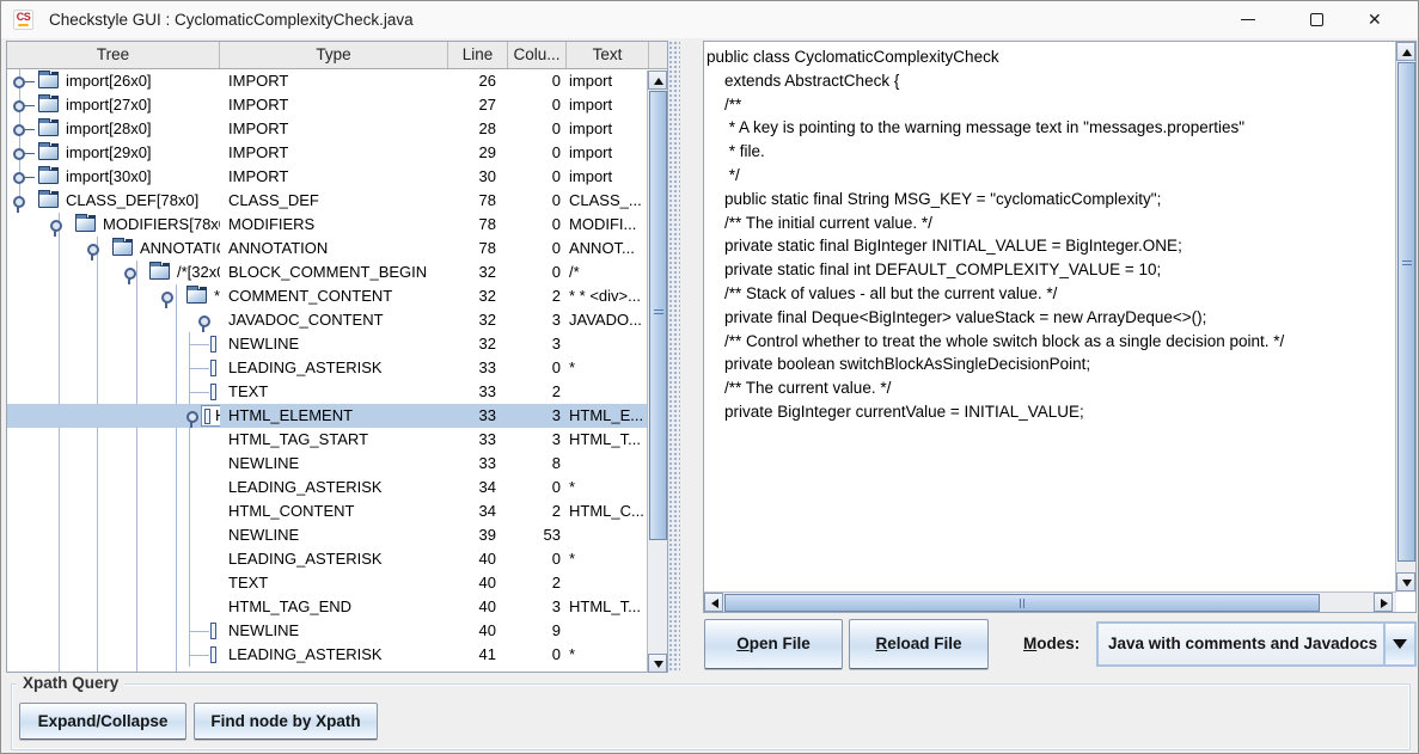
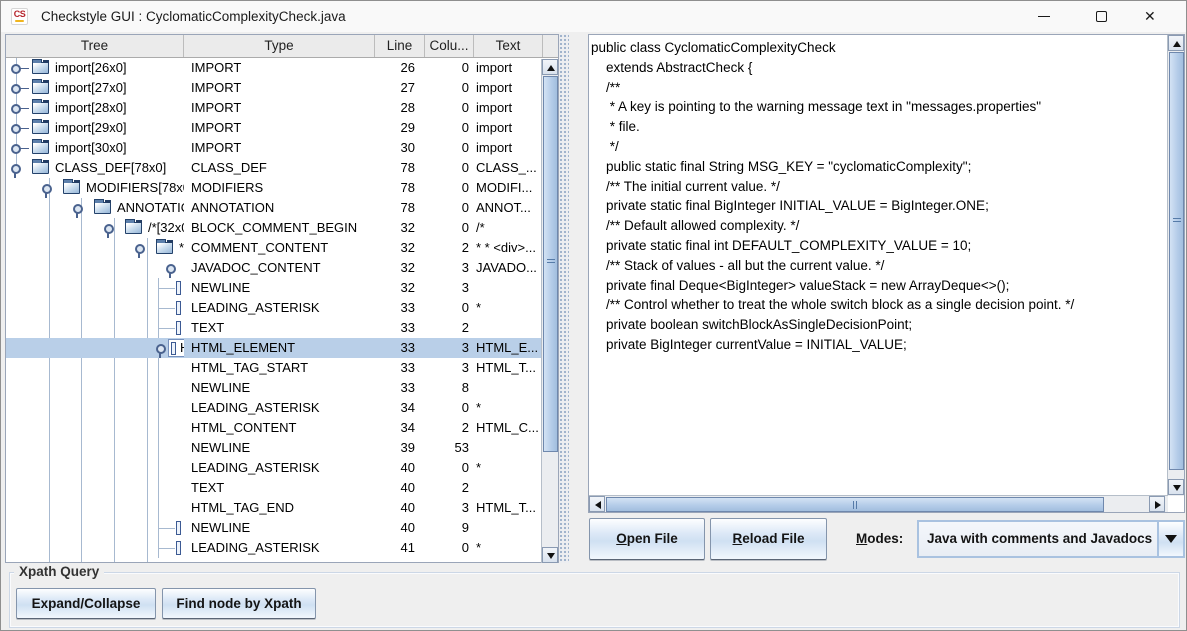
  CS
  Checkstyle GUI : CyclomaticComplexityCheck.java
  ✕
  Tree
  Type
  Line
  Colu...
  Text
  import[26x0]
  IMPORT
  26
  0
  import
  import[27x0]
  IMPORT
  27
  0
  import
  import[28x0]
  IMPORT
  28
  0
  import
  import[29x0]
  IMPORT
  29
  0
  import
  import[30x0]
  IMPORT
  30
  0
  import
  CLASS_DEF[78x0]
  CLASS_DEF
  78
  0
  CLASS_...
  MODIFIERS[78x
  MODIFIERS
  78
  0
  MODIFI...
  ANNOTATION
  78
  0
  ANNOT...
  /*[32x
  BLOCK_COMMENT_BEGIN
  32
  0
  /*
  COMMENT_CONTENT
  32
  2
  * * <div>...
  JAVADOC_CONTENT
  32
  3
  JAVADO...
  NEWLINE
  32
  3
  LEADING_ASTERISK
  33
  0
  *
  TEXT
  33
  2
  HTML_ELEMENT
  33
  3
  HTML_E...
  HTML_TAG_START
  33
  3
  HTML_T...
  NEWLINE
  33
  8
  LEADING_ASTERISK
  34
  0
  *
  HTML_CONTENT
  34
  2
  HTML_C...
  NEWLINE
  39
  53
  LEADING_ASTERISK
  40
  0
  *
  TEXT
  40
  2
  HTML_TAG_END
  40
  3
  HTML_T...
  NEWLINE
  40
  9
  LEADING_ASTERISK
  41
  0
  *
  public class CyclomaticComplexityCheck
  extends AbstractCheck {
  /**
  * A key is pointing to the warning message text in "messages.properties"
  * file.
  */
  public static final String MSG_KEY = "cyclomaticComplexity";
  /** The initial current value. */
  private static final BigInteger INITIAL_VALUE = BigInteger.ONE;
+ /** Default allowed complexity. */
  private static final int DEFAULT_COMPLEXITY_VALUE = 10;
  /** Stack of values - all but the current value. */
  private final Deque<BigInteger> valueStack = new ArrayDeque<>();
  /** Control whether to treat the whole switch block as a single decision point. */
  private boolean switchBlockAsSingleDecisionPoint;
- /** The current value. */
  private BigInteger currentValue = INITIAL_VALUE;
  Open File
  Reload File
  Modes:
  Java with comments and Javadocs
  Xpath Query
  Expand/Collapse
  Find node by Xpath
